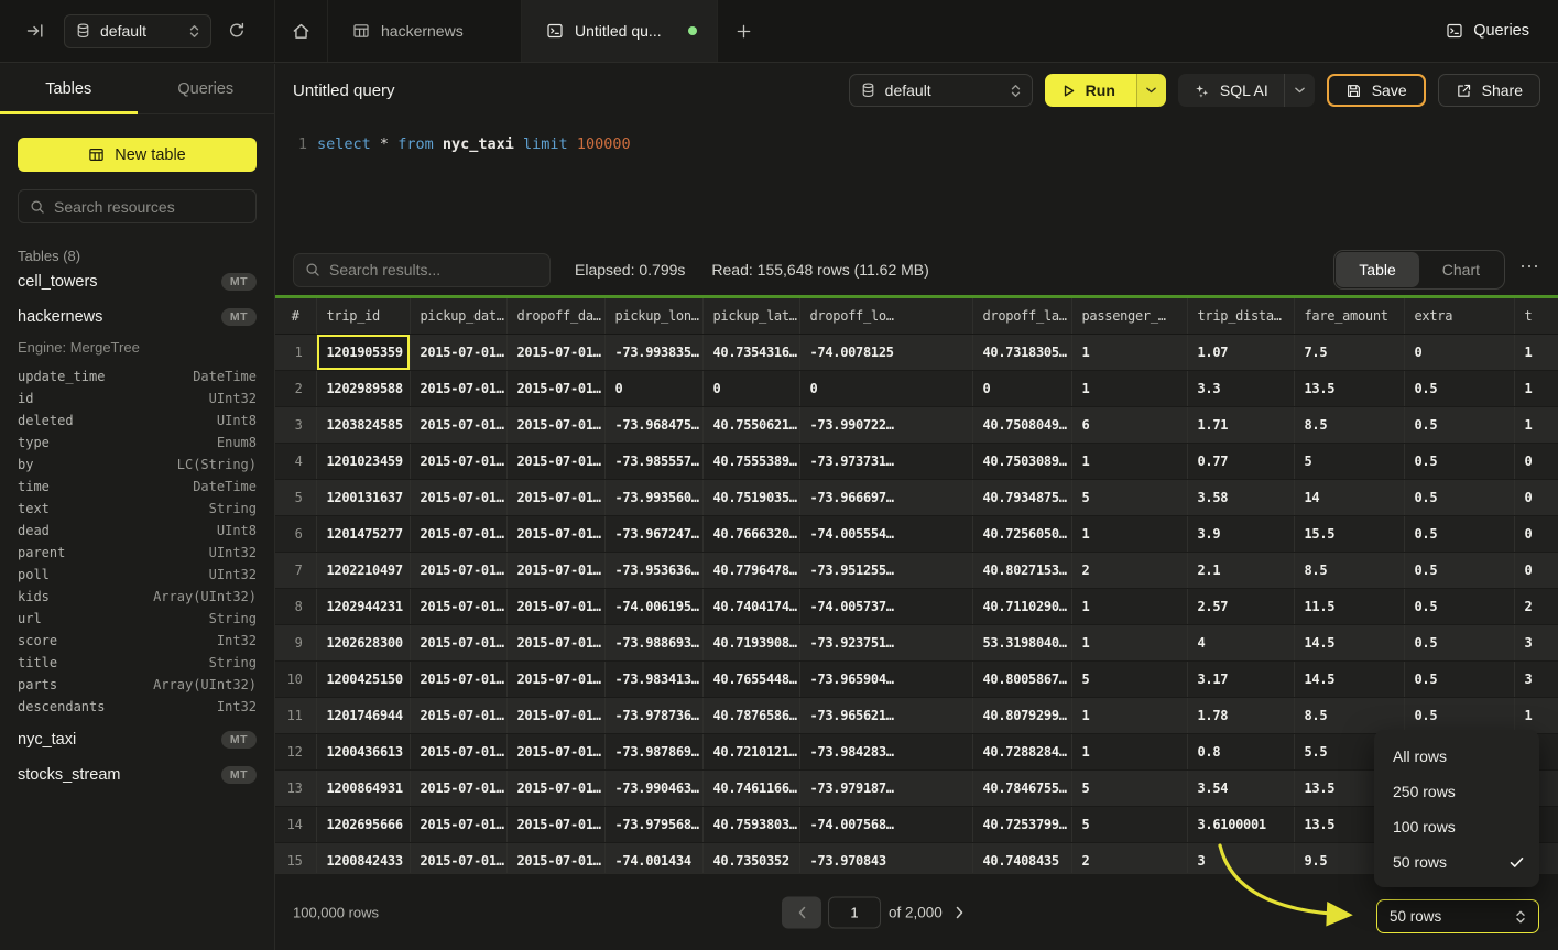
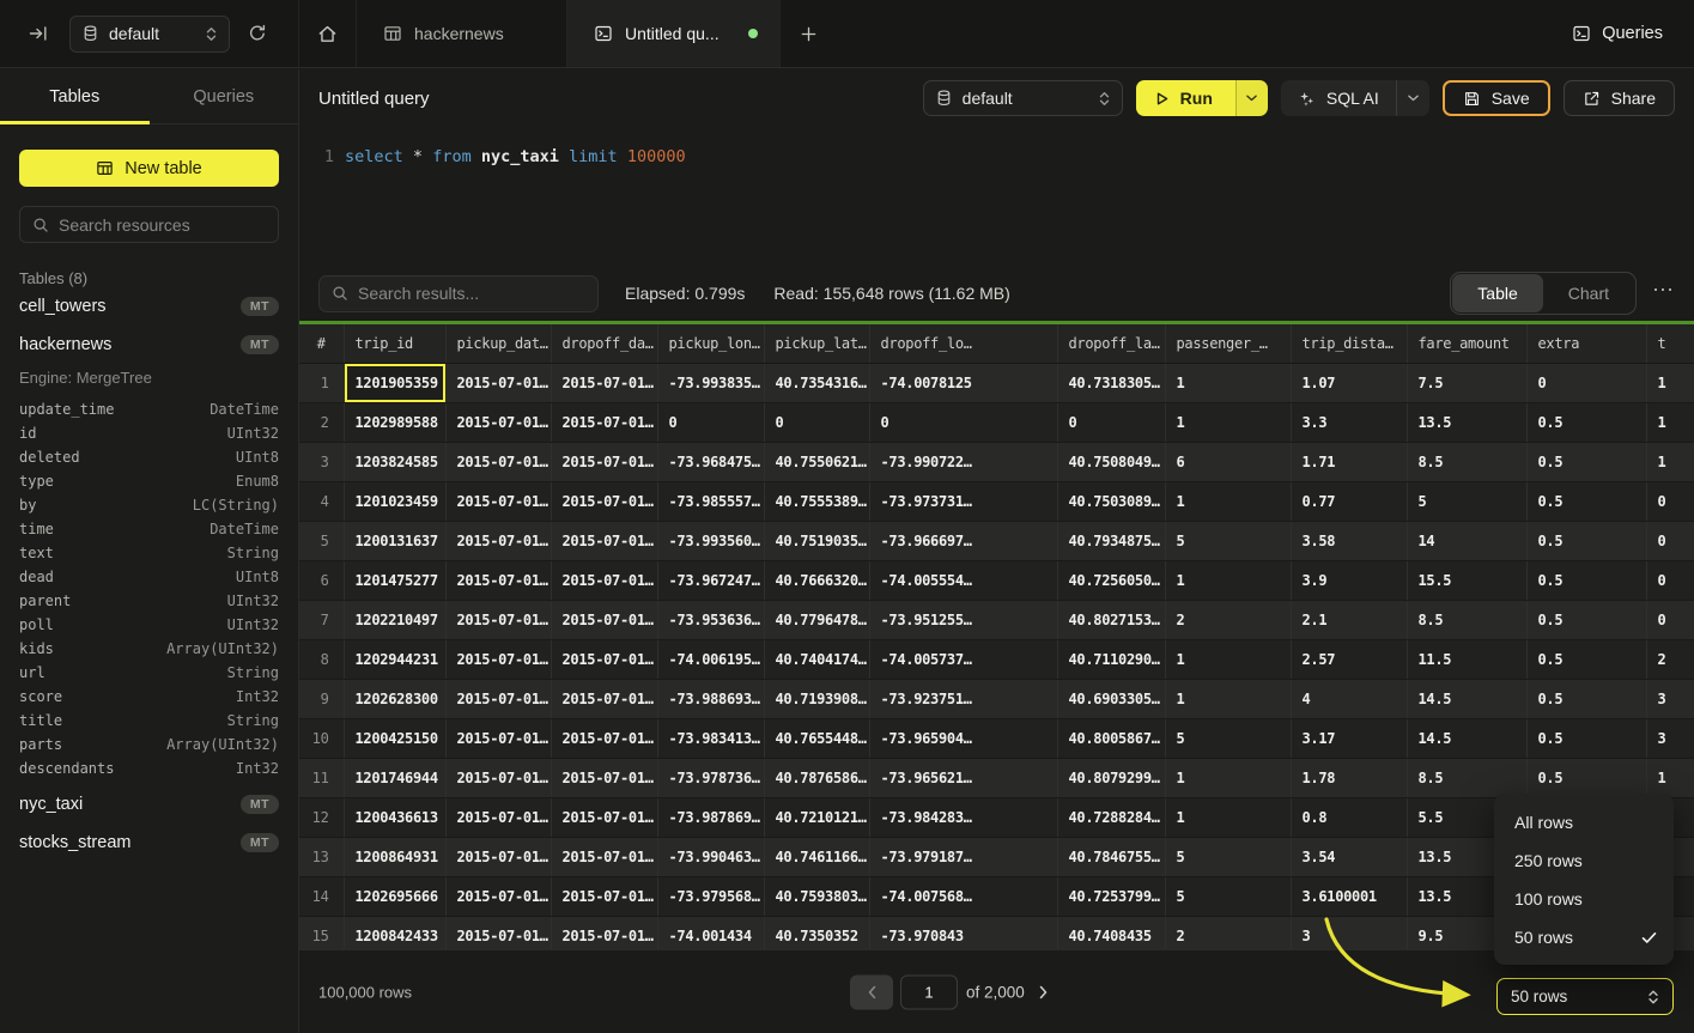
  default
  hackernews
  Untitled qu...
  Queries
  Tables
  Queries
  New table
  Search resources
  Tables (8)
  cell_towers
  MT
  hackernews
  MT
  Engine: MergeTree
  update_time
  DateTime
  id
  UInt32
  deleted
  UInt8
  type
  Enum8
  by
  LC(String)
  time
  DateTime
  text
  String
  dead
  UInt8
  parent
  UInt32
  poll
  UInt32
  kids
  Array(UInt32)
  url
  String
  score
  Int32
  title
  String
  parts
  Array(UInt32)
  descendants
  Int32
  nyc_taxi
  MT
  stocks_stream
  MT
  Untitled query
  default
  Run
  SQL AI
  Save
  Share
  1
  select * from nyc_taxi limit 100000
  Search results...
  Elapsed: 0.799s
  Read: 155,648 rows (11.62 MB)
  Table
  Chart
  ⋯
  #	trip_id	pickup_dat…	dropoff_da…	pickup_lon…	pickup_lat…	dropoff_lo…	dropoff_la…	passenger_…	trip_dista…	fare_amount	extra	t
  1	1201905359	2015-07-01…	2015-07-01…	-73.993835…	40.7354316…	-74.0078125	40.7318305…	1	1.07	7.5	0	1
  2	1202989588	2015-07-01…	2015-07-01…	0	0	0	0	1	3.3	13.5	0.5	1
  3	1203824585	2015-07-01…	2015-07-01…	-73.968475…	40.7550621…	-73.990722…	40.7508049…	6	1.71	8.5	0.5	1
  4	1201023459	2015-07-01…	2015-07-01…	-73.985557…	40.7555389…	-73.973731…	40.7503089…	1	0.77	5	0.5	0
  5	1200131637	2015-07-01…	2015-07-01…	-73.993560…	40.7519035…	-73.966697…	40.7934875…	5	3.58	14	0.5	0
  6	1201475277	2015-07-01…	2015-07-01…	-73.967247…	40.7666320…	-74.005554…	40.7256050…	1	3.9	15.5	0.5	0
  7	1202210497	2015-07-01…	2015-07-01…	-73.953636…	40.7796478…	-73.951255…	40.8027153…	2	2.1	8.5	0.5	0
  8	1202944231	2015-07-01…	2015-07-01…	-74.006195…	40.7404174…	-74.005737…	40.7110290…	1	2.57	11.5	0.5	2
- 9	1202628300	2015-07-01…	2015-07-01…	-73.988693…	40.7193908…	-73.923751…	53.3198040…	1	4	14.5	0.5	3
+ 9	1202628300	2015-07-01…	2015-07-01…	-73.988693…	40.7193908…	-73.923751…	40.6903305…	1	4	14.5	0.5	3
  10	1200425150	2015-07-01…	2015-07-01…	-73.983413…	40.7655448…	-73.965904…	40.8005867…	5	3.17	14.5	0.5	3
  11	1201746944	2015-07-01…	2015-07-01…	-73.978736…	40.7876586…	-73.965621…	40.8079299…	1	1.78	8.5	0.5	1
  12	1200436613	2015-07-01…	2015-07-01…	-73.987869…	40.7210121…	-73.984283…	40.7288284…	1	0.8	5.5
  13	1200864931	2015-07-01…	2015-07-01…	-73.990463…	40.7461166…	-73.979187…	40.7846755…	5	3.54	13.5
  14	1202695666	2015-07-01…	2015-07-01…	-73.979568…	40.7593803…	-74.007568…	40.7253799…	5	3.6100001	13.5
  15	1200842433	2015-07-01…	2015-07-01…	-74.001434	40.7350352	-73.970843	40.7408435	2	3	9.5
  100,000 rows
  1
  of 2,000
  50 rows
  All rows
  250 rows
  100 rows
  50 rows
